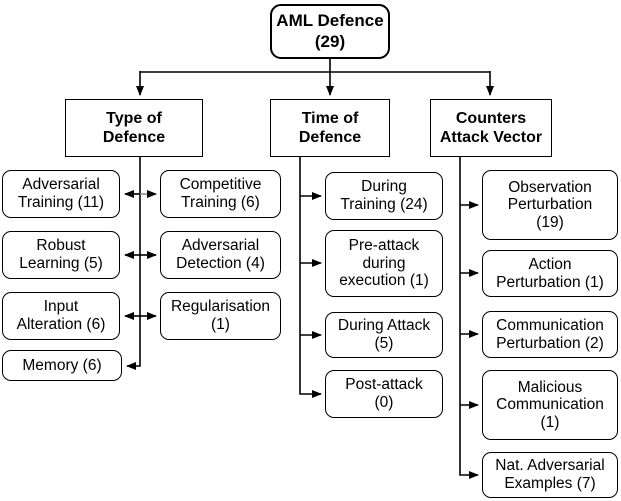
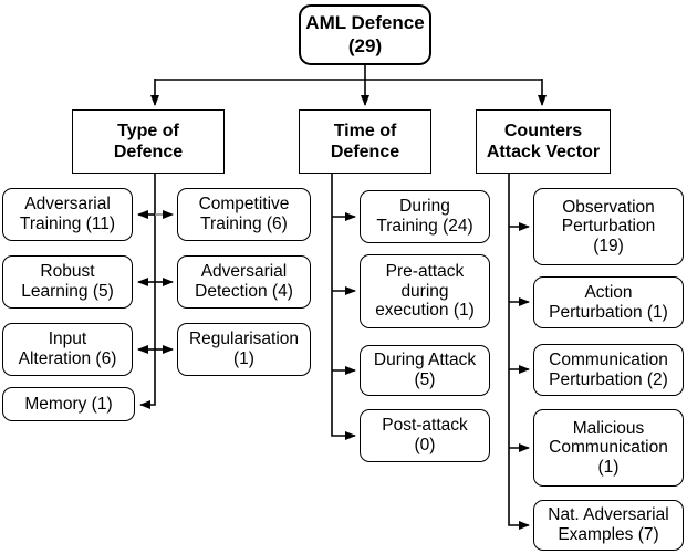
  AML Defence
  (29)
  Type of
  Defence
  Time of
  Defence
  Counters
  Attack Vector
  Adversarial
  Training (11)
  Competitive
  Training (6)
  Robust
  Learning (5)
  Adversarial
  Detection (4)
  Input
  Alteration (6)
  Regularisation
  (1)
- Memory (6)
+ Memory (1)
  During
  Training (24)
  Pre-attack
  during
  execution (1)
  During Attack
  (5)
  Post-attack
  (0)
  Observation
  Perturbation
  (19)
  Action
  Perturbation (1)
  Communication
  Perturbation (2)
  Malicious
  Communication
  (1)
  Nat. Adversarial
  Examples (7)
